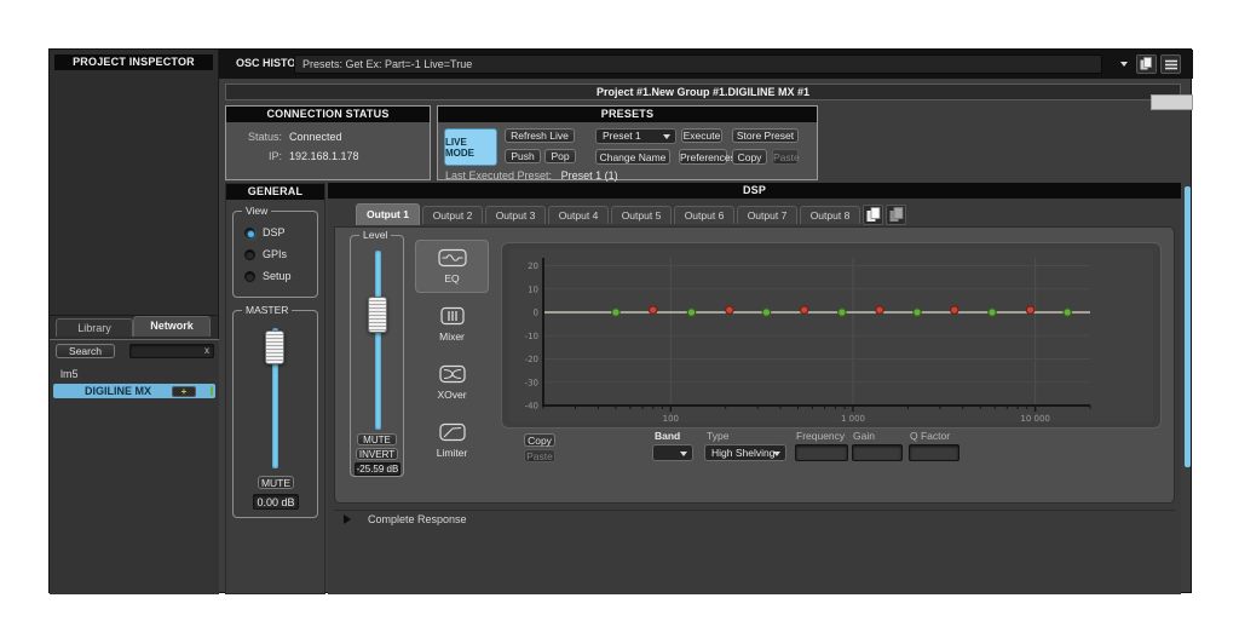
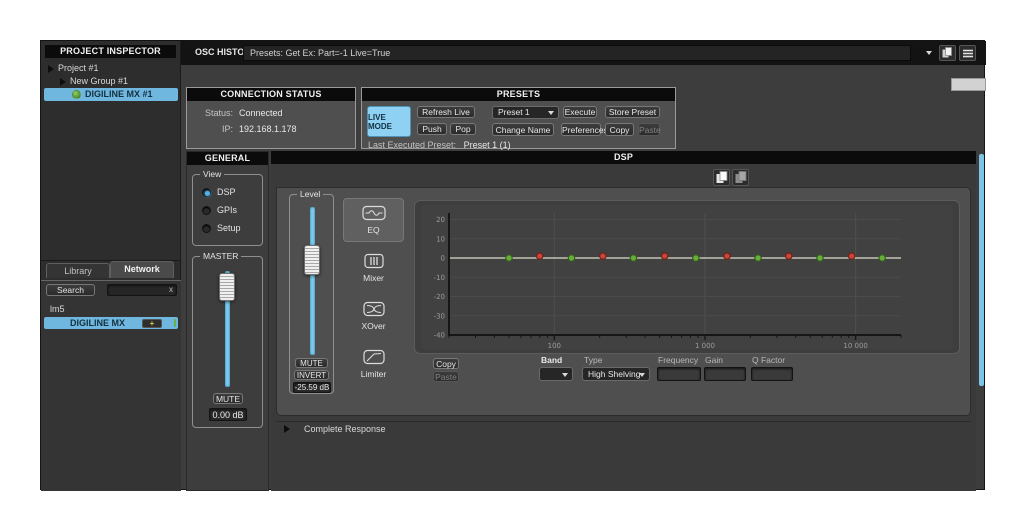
  PROJECT INSPECTOR
+ Project #1
+ New Group #1
+ DIGILINE MX #1
  Library
  Network
  Search
  x
  lm5
  DIGILINE MX
  +
  OSC HISTO
  Presets: Get Ex: Part=-1 Live=True
- Project #1.New Group #1.DIGILINE MX #1
  CONNECTION STATUS
  Status: Connected
  IP: 192.168.1.178
  PRESETS
  LIVE MODE
  Refresh Live
  Push
  Pop
  Preset 1
  Execute
  Store Preset
  Change Name
  Preference
  Copy
  Paste
  Last Executed Preset: Preset 1 (1)
  GENERAL
  View
  DSP
  GPIs
  Setup
  MASTER
  MUTE
  0.00 dB
  DSP
- Output 1
- Output 2
- Output 3
- Output 4
- Output 5
- Output 6
- Output 7
- Output 8
  Level
  MUTE
  INVERT
  -25.59 dB
  EQ
  Mixer
  XOver
  Limiter
  20
  10
  0
  -10
  -20
  -30
  -40
  100
  1 000
  10 000
  Copy
  Paste
  Band
  Type
  High Shelving
  Frequency
  Gain
  Q Factor
  Complete Response
